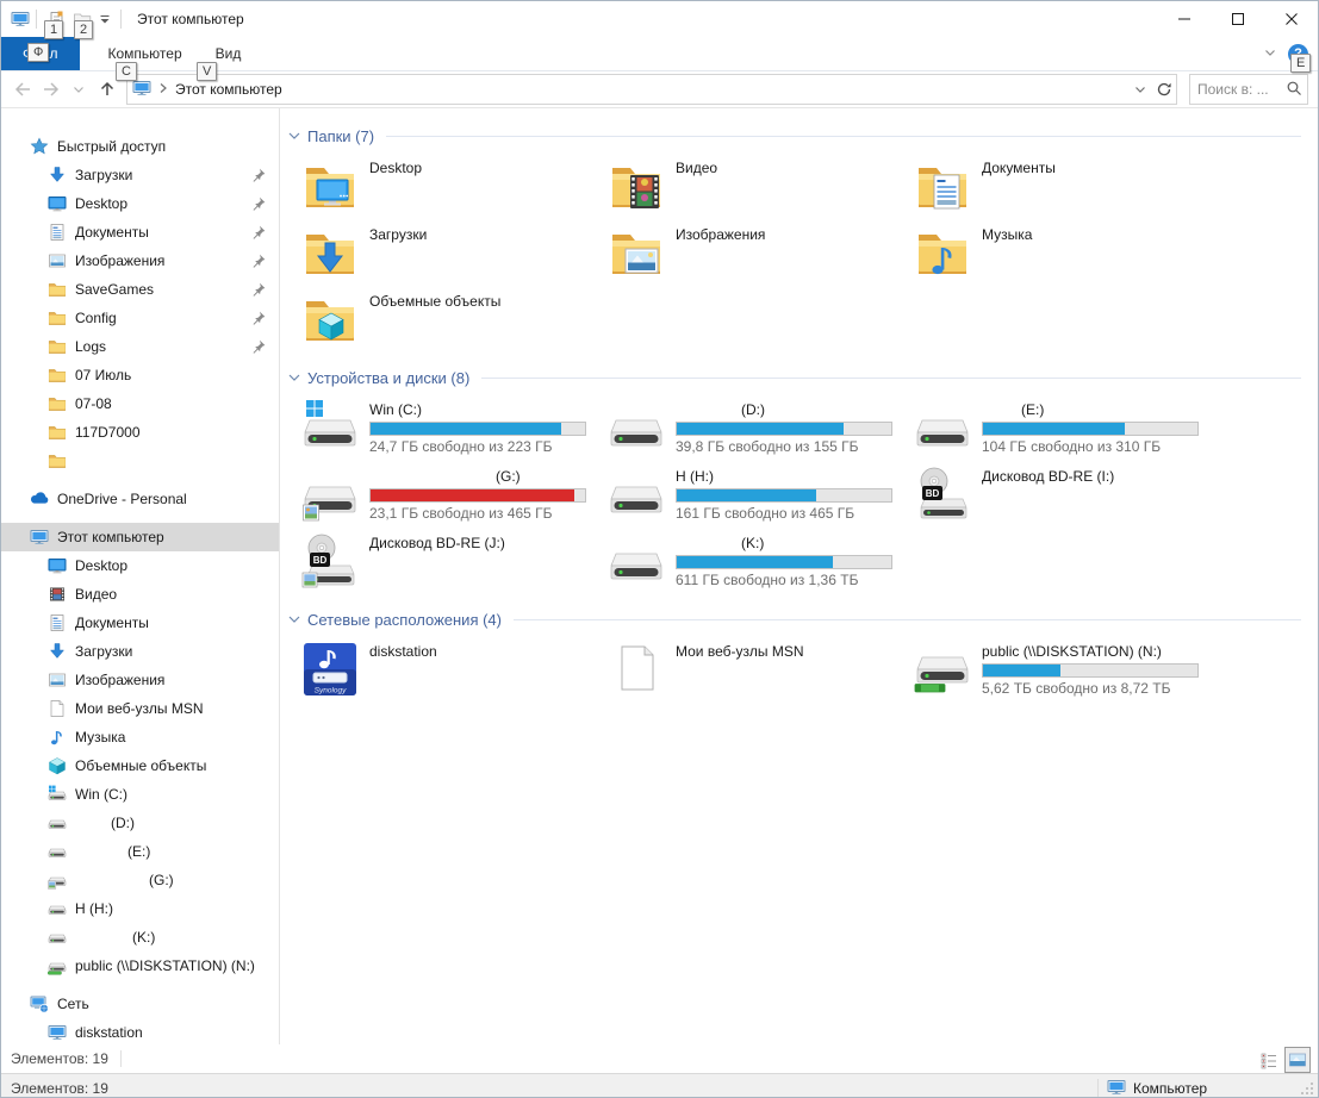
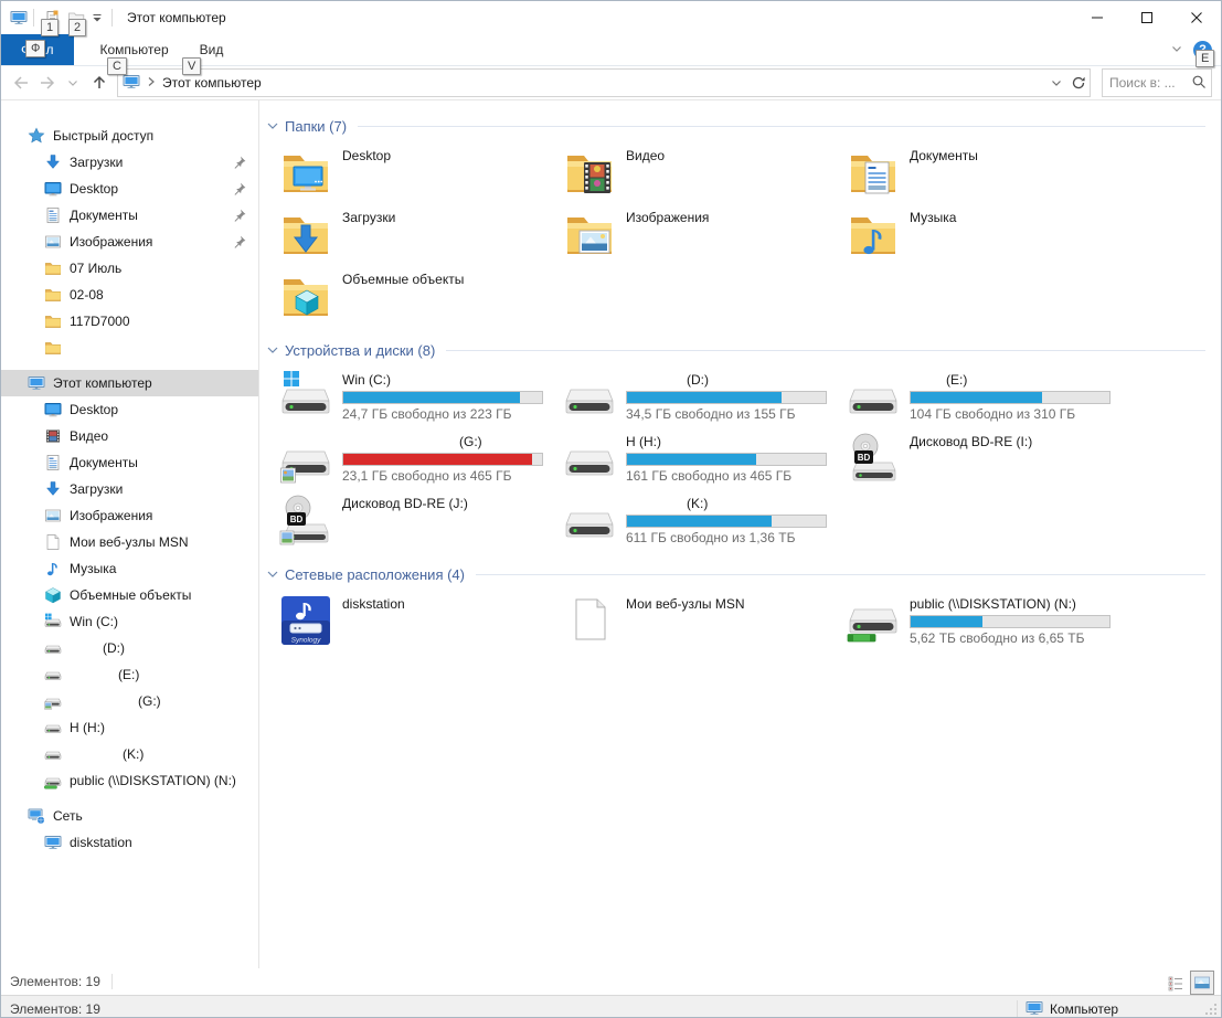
  Этот компьютер
  Компьютер
  Вид
  1
  2
  Ф
  C
  V
  E
  Этот компьютер
  Поиск в: ...
  Быстрый доступ
  Загрузки
  Desktop
  Документы
  Изображения
- SaveGames
- Config
- Logs
  07 Июль
- 07-08
+ 02-08
  117D7000
- OneDrive - Personal
  Этот компьютер
  Desktop
  Видео
  Документы
  Загрузки
  Изображения
  Мои веб-узлы MSN
  Музыка
  Объемные объекты
  Win (C:)
  (D:)
  (E:)
  (G:)
  H (H:)
  (K:)
  public (\\DISKSTATION) (N:)
  Сеть
  diskstation
  Папки (7)
  Desktop
  Видео
  Документы
  Загрузки
  Изображения
  Музыка
  Объемные объекты
  Устройства и диски (8)
  Win (C:)
  24,7 ГБ свободно из 223 ГБ
  (D:)
- 39,8 ГБ свободно из 155 ГБ
+ 34,5 ГБ свободно из 155 ГБ
  (E:)
  104 ГБ свободно из 310 ГБ
  (G:)
  23,1 ГБ свободно из 465 ГБ
  H (H:)
  161 ГБ свободно из 465 ГБ
  BD
  Дисковод BD-RE (I:)
  BD
  Дисковод BD-RE (J:)
  (K:)
  611 ГБ свободно из 1,36 ТБ
  Сетевые расположения (4)
  diskstation
  Мои веб-узлы MSN
  public (\\DISKSTATION) (N:)
- 5,62 ТБ свободно из 8,72 ТБ
+ 5,62 ТБ свободно из 6,65 ТБ
  Элементов: 19
  Элементов: 19
  Компьютер
